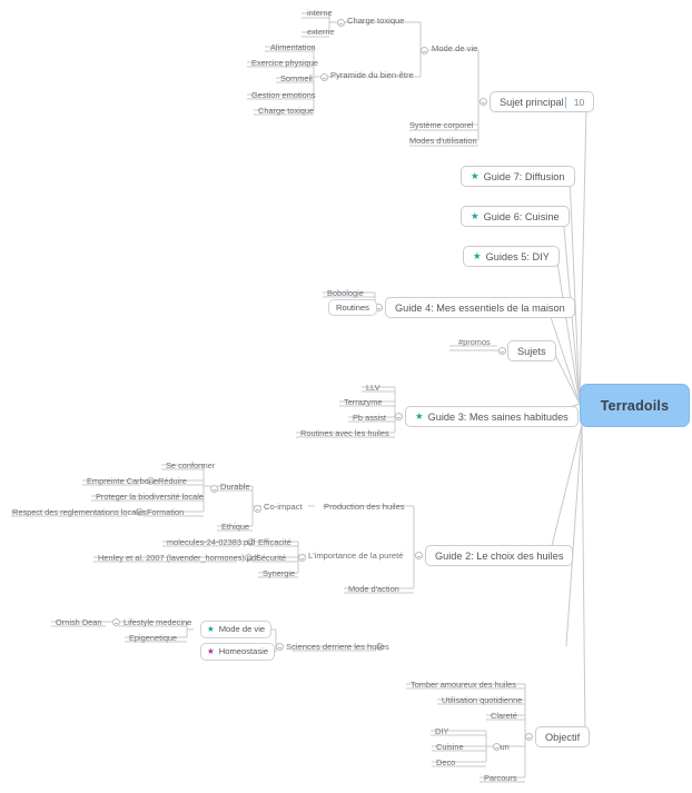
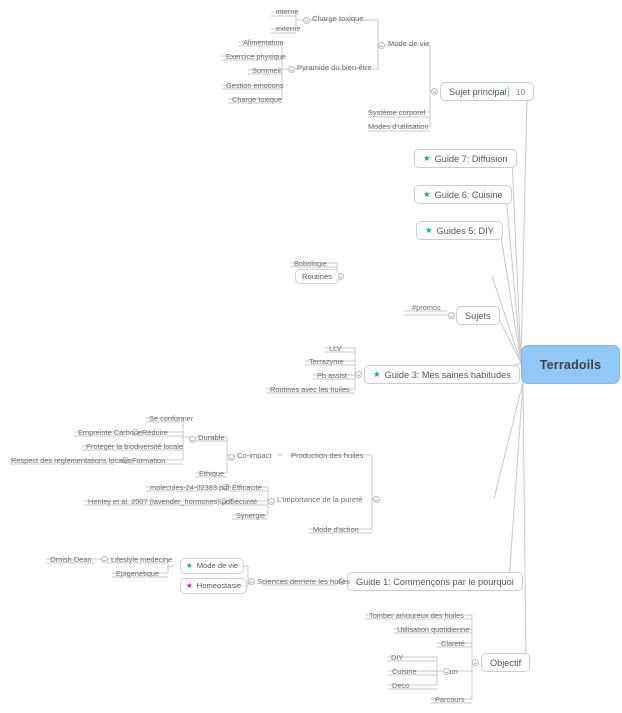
  Terradoils
  Sujet principal
  10
  Mode de vie
  Système corporel
  Modes d'utilisation
  Charge toxique
  Pyramide du bien-être
  interne
  externe
  Alimentation
  Exercice physique
  Sommeil
  Gestion emotions
  Charge toxique
  ★
  Guide 7: Diffusion
  ★
  Guide 6: Cuisine
  ★
  Guides 5: DIY
- Guide 4: Mes essentiels de la maison
  Bobologie
  Routines
  Sujets
  #promos
  ★
  Guide 3: Mes saines habitudes
  LLV
  Terrazyme
  Pb assist
  Routines avec les huiles
- Guide 2: Le choix des huiles
  Production des huiles
  L'importance de la pureté
  Mode d'action
  Co-impact
  Durable
  Ethique
  Se conformer
  Réduire
  Proteger la biodiversité locale
  Formation
  Empreinte Carbone
  Respect des reglementations locales
  Efficacité
  Sécurité
  Synergie
  molecules-24-02383.pdf
  Henley et al. 2007 (lavender_hormones).pdf
+ Guide 1: Commençons par le pourquoi
  Sciences derriere les huiles
  ★
  Mode de vie
  ★
  Homeostasie
  Lifestyle medecine
  Epigenetique
  Ornish Dean
  Objectif
  Tomber amoureux des huiles
  Utilisation quotidienne
  Clareté
  Parcours
  DIY
  Cuisine
  Deco
